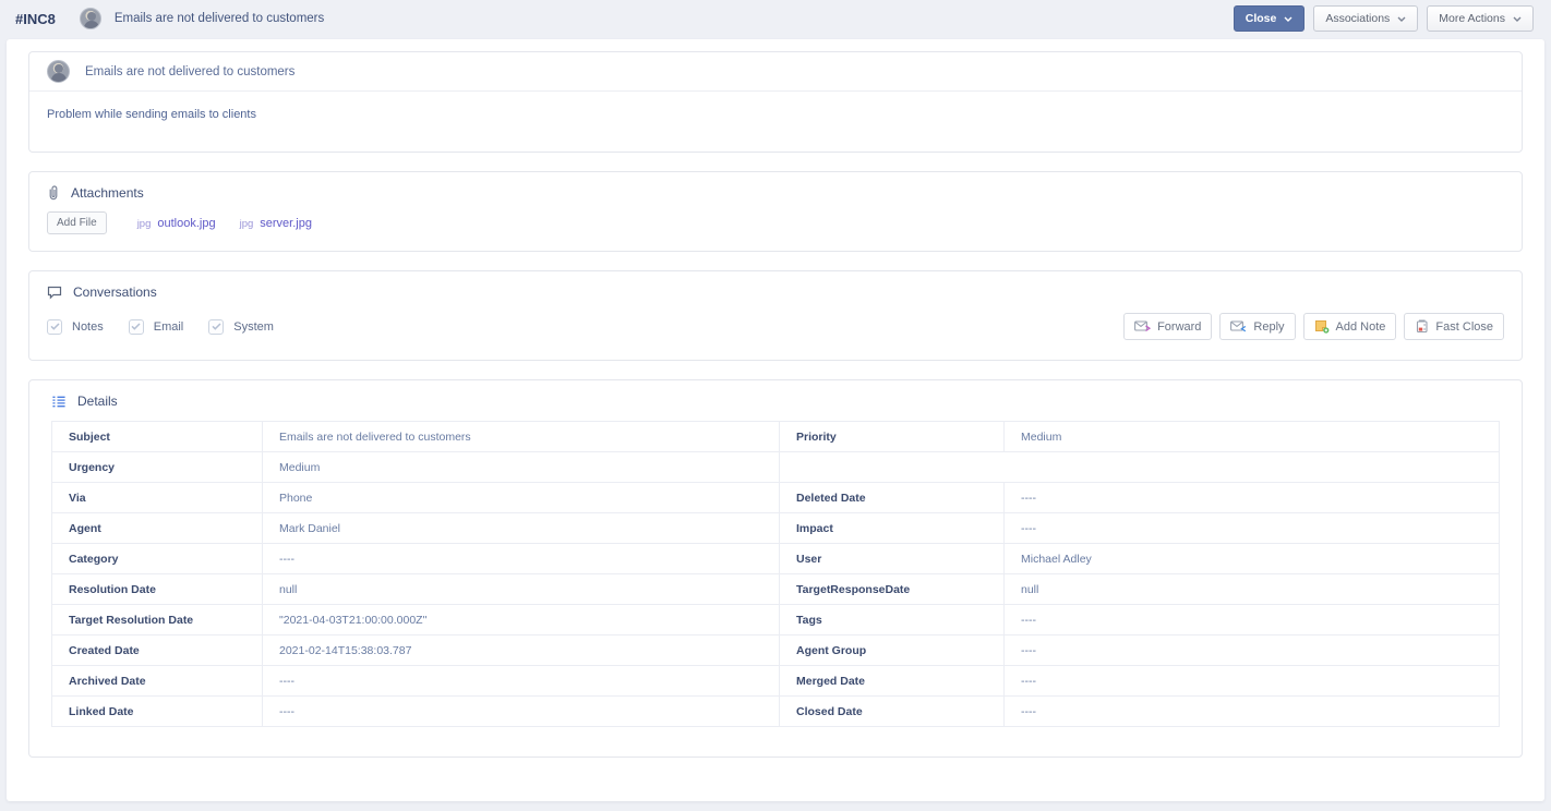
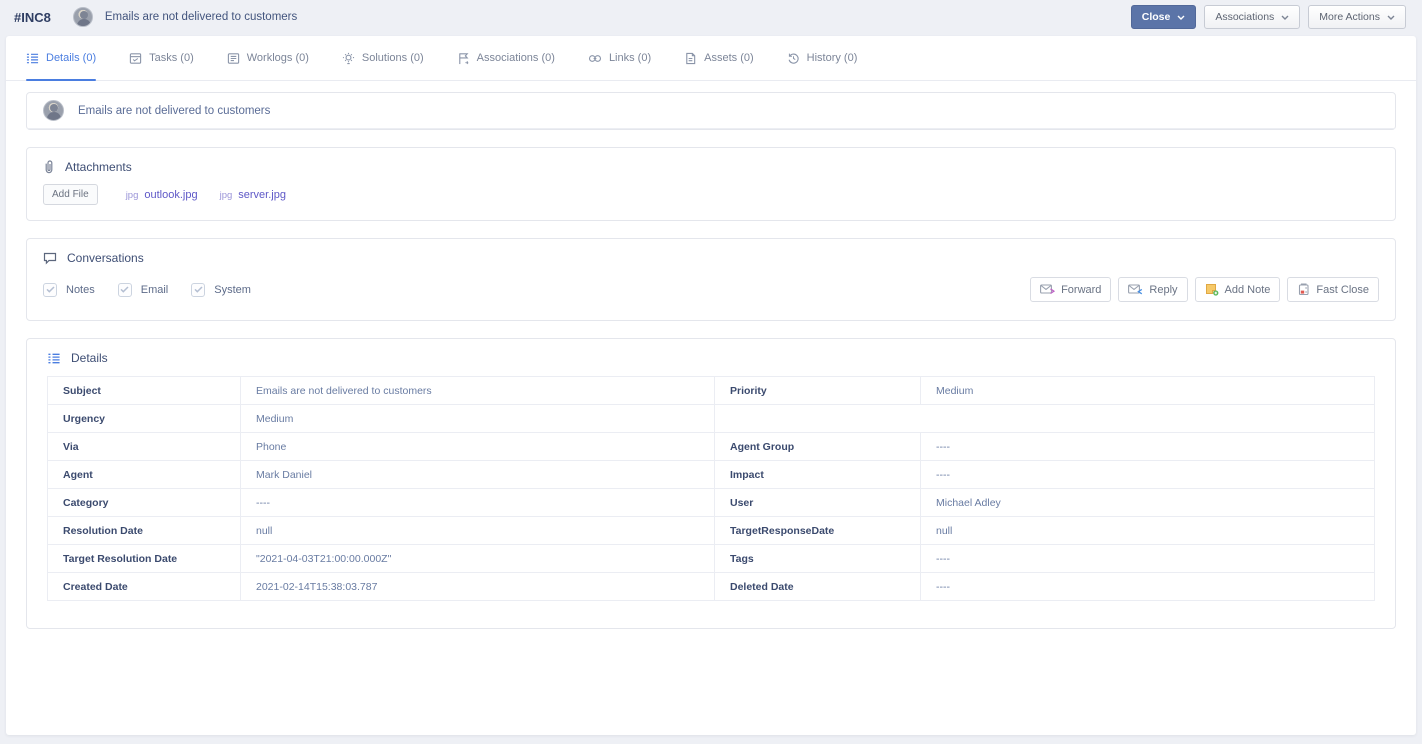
  #INC8
  Emails are not delivered to customers
  Close
  Associations
  More Actions
+ Details (0)
+ Tasks (0)
+ Worklogs (0)
+ Solutions (0)
+ Associations (0)
+ Links (0)
+ Assets (0)
+ History (0)
  Emails are not delivered to customers
- Problem while sending emails to clients
  Attachments
  Add File
  jpg
  outlook.jpg
  jpg
  server.jpg
  Conversations
  Notes
  Email
  System
  Forward
  Reply
  Add Note
  Fast Close
  Details
  Subject	Emails are not delivered to customers	Priority	Medium
  Urgency	Medium
- Via	Phone	Deleted Date	----
+ Via	Phone	Agent Group	----
  Agent	Mark Daniel	Impact	----
  Category	----	User	Michael Adley
  Resolution Date	null	TargetResponseDate	null
  Target Resolution Date	"2021-04-03T21:00:00.000Z"	Tags	----
- Created Date	2021-02-14T15:38:03.787	Agent Group	----
+ Created Date	2021-02-14T15:38:03.787	Deleted Date	----
- Archived Date	----	Merged Date	----
- Linked Date	----	Closed Date	----
